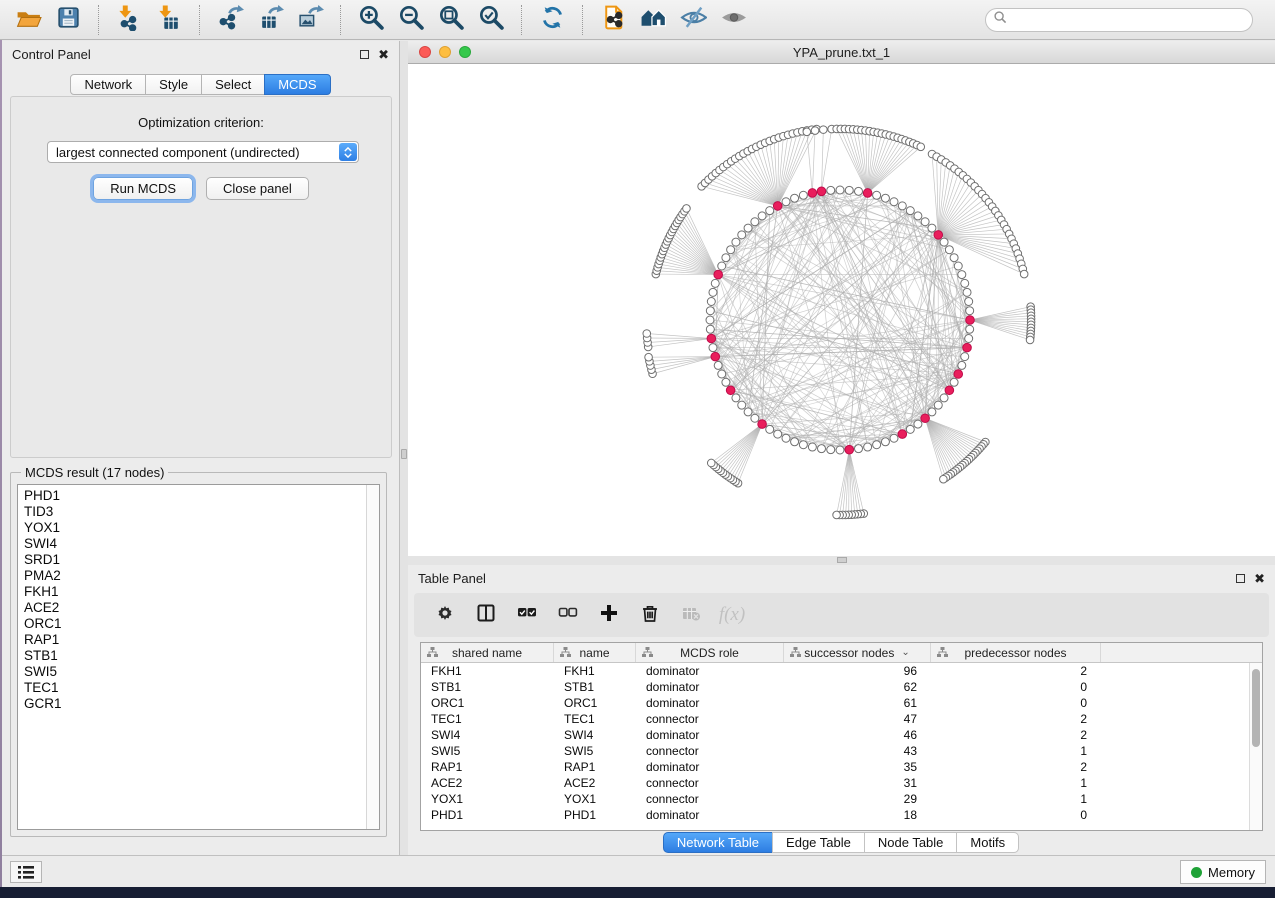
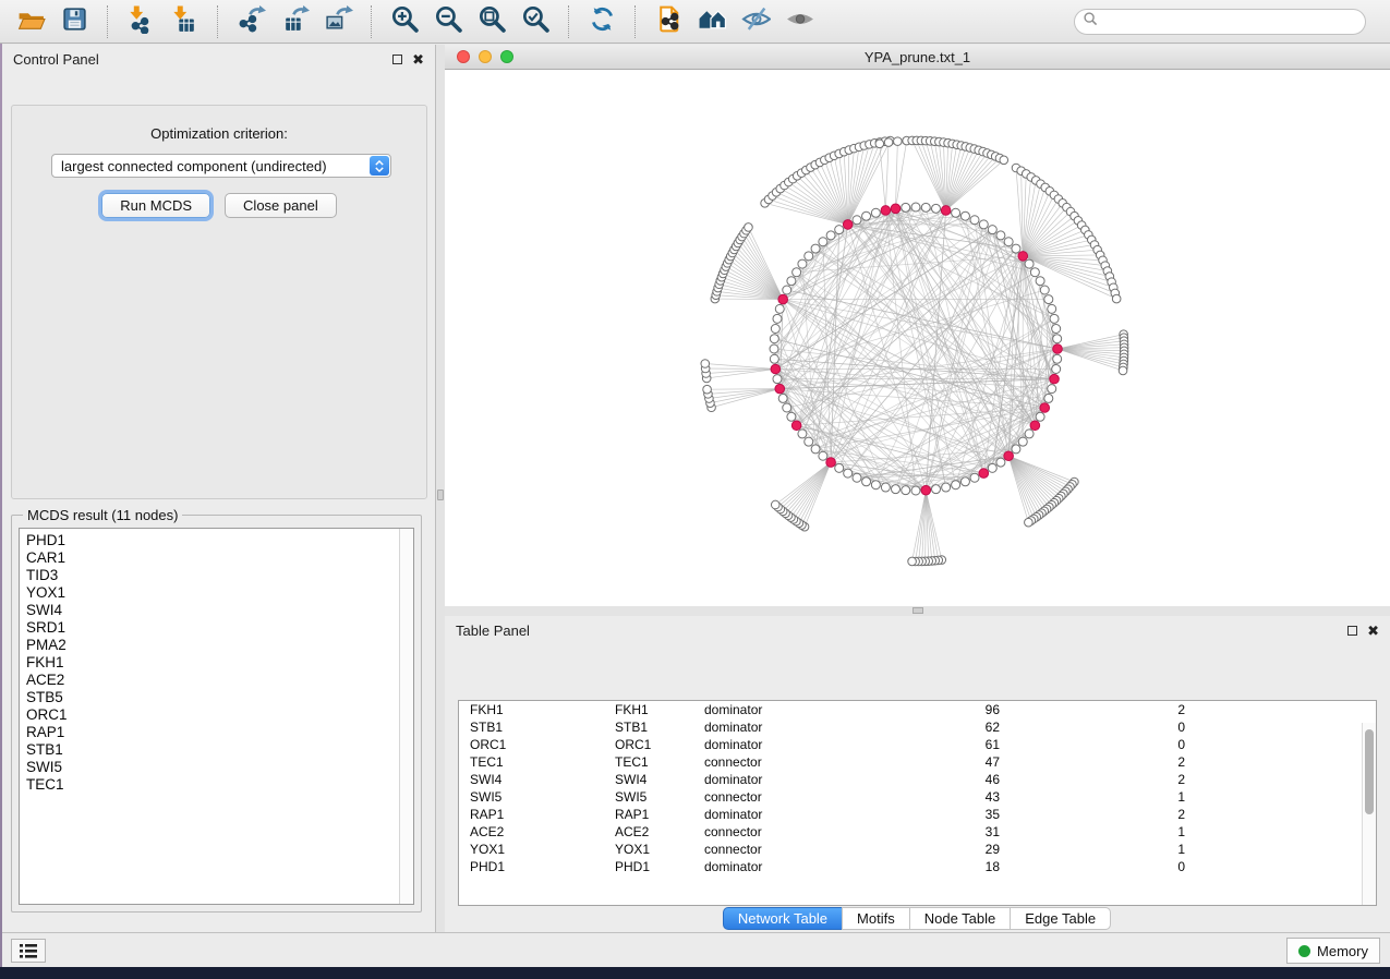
  Control Panel
  ✖
- Network
- Style
- Select
- MCDS
  Optimization criterion:
  largest connected component (undirected)
  Run MCDS
  Close panel
- MCDS result (17 nodes)
+ MCDS result (11 nodes)
  PHD1
+ CAR1
  TID3
  YOX1
  SWI4
  SRD1
  PMA2
  FKH1
  ACE2
+ STB5
  ORC1
  RAP1
  STB1
  SWI5
  TEC1
- GCR1
  YPA_prune.txt_1
  Table Panel
  ✖
- f(x)
- shared name
- name
- MCDS role
- successor nodes
- ⌄
- predecessor nodes
  FKH1
  FKH1
  dominator
  96
  2
  STB1
  STB1
  dominator
  62
  0
  ORC1
  ORC1
  dominator
  61
  0
  TEC1
  TEC1
  connector
  47
  2
  SWI4
  SWI4
  dominator
  46
  2
  SWI5
  SWI5
  connector
  43
  1
  RAP1
  RAP1
  dominator
  35
  2
  ACE2
  ACE2
  connector
  31
  1
  YOX1
  YOX1
  connector
  29
  1
  PHD1
  PHD1
  dominator
  18
  0
  Network Table
- Edge Table
+ Motifs
  Node Table
- Motifs
+ Edge Table
  Memory
